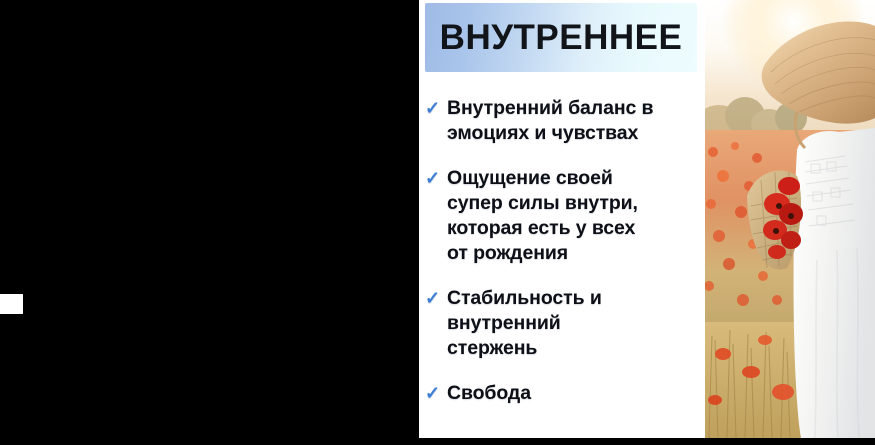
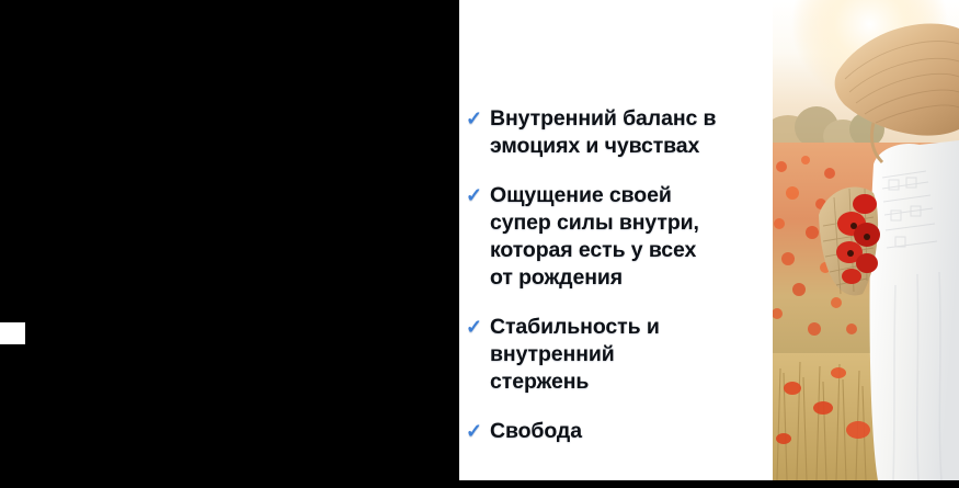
- ВНУТРЕННЕЕ
  ✓
  Внутренний баланс в
  эмоциях и чувствах
  ✓
  Ощущение своей
  супер силы внутри,
  которая есть у всех
  от рождения
  ✓
  Стабильность и
  внутренний
  стержень
  ✓
  Свобода
